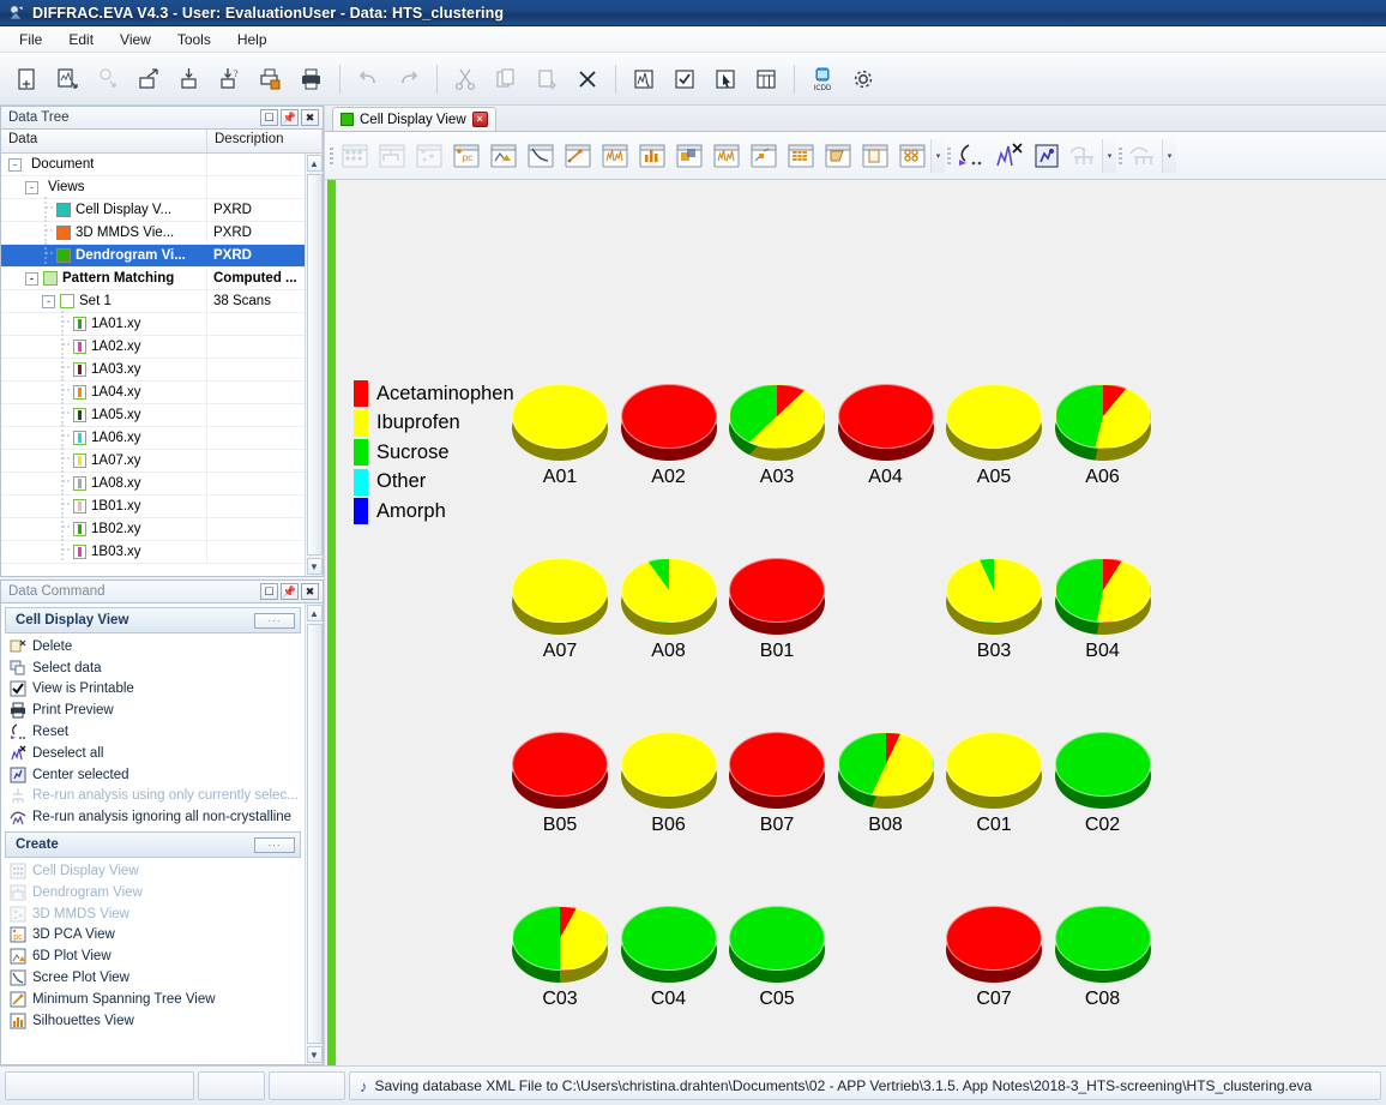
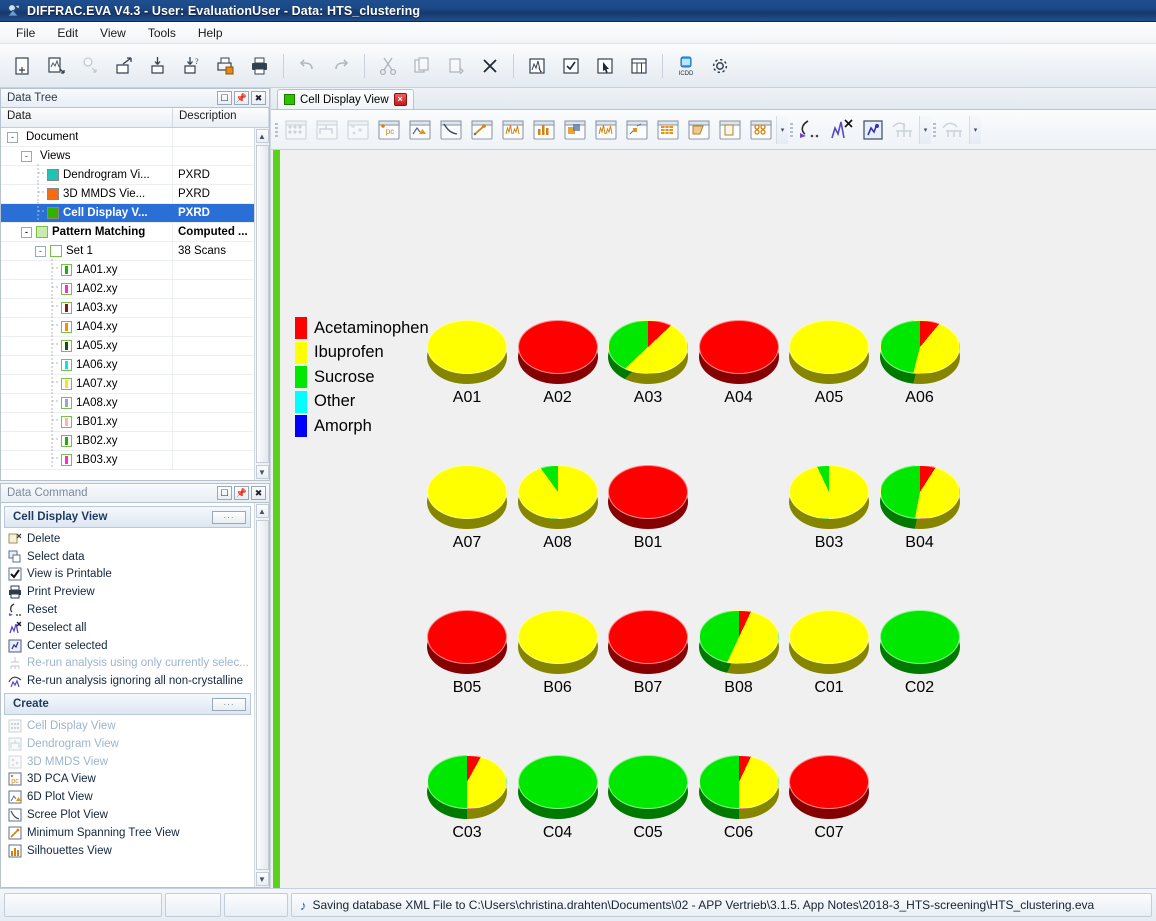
  DIFFRAC.EVA V4.3 - User: EvaluationUser - Data: HTS_clustering
  File
  Edit
  View
  Tools
  Help
  ?
  Data Tree
  ☐
  📌
  ✖
  Data
  Description
  -
  Document
  -
  Views
- Cell Display V...
+ Dendrogram Vi...
  PXRD
  3D MMDS Vie...
  PXRD
- Dendrogram Vi...
+ Cell Display V...
  PXRD
  -
  Pattern Matching
  Computed ...
  -
  Set 1
  38 Scans
  1A01.xy
  1A02.xy
  1A03.xy
  1A04.xy
  1A05.xy
  1A06.xy
  1A07.xy
  1A08.xy
  1B01.xy
  1B02.xy
  1B03.xy
  ▲
  ▼
  Data Command
  ☐
  📌
  ✖
  Cell Display View
  ···
  Delete
  Select data
  View is Printable
  Print Preview
  Reset
  Deselect all
  Center selected
  Re-run analysis using only currently selec...
  Re-run analysis ignoring all non-crystalline
  Create
  ···
  Cell Display View
  Dendrogram View
  3D MMDS View
  3D PCA View
  6D Plot View
  Scree Plot View
  Minimum Spanning Tree View
  Silhouettes View
  ▲
  ▼
  Cell Display View
  ×
  pc
  Acetaminophen
  Ibuprofen
  Sucrose
  Other
  Amorph
  A01
  A02
  A03
  A04
  A05
  A06
  A07
  A08
  B01
  B03
  B04
  B05
  B06
  B07
  B08
  C01
  C02
  C03
  C04
  C05
+ C06
  C07
- C08
  ♪
  Saving database XML File to C:\Users\christina.drahten\Documents\02 - APP Vertrieb\3.1.5. App Notes\2018-3_HTS-screening\HTS_clustering.eva
